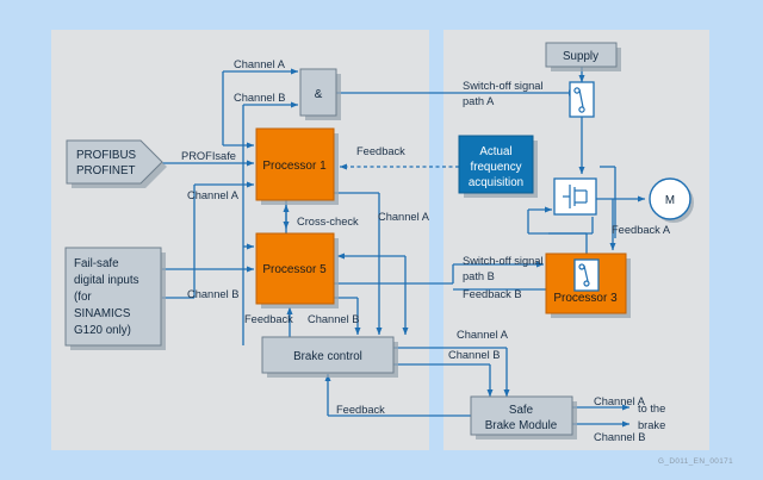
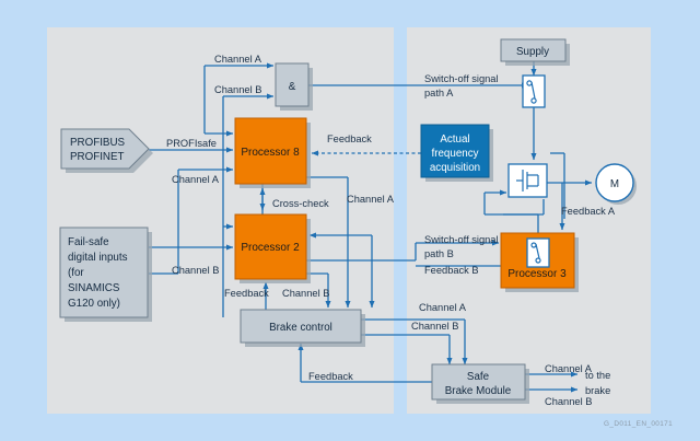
  PROFIBUS
  PROFINET
  Fail-safe
  digital inputs
  (for
  SINAMICS
  G120 only)
  &
- Processor 1
+ Processor 8
- Processor 5
+ Processor 2
  Brake control
  Safe
  Brake Module
  Supply
  Actual
  frequency
  acquisition
  Processor 3
  M
  Channel A
  Channel B
  PROFIsafe
  Channel A
  Channel B
  Cross-check
  Feedback
  Channel A
  Feedback
  Channel B
  Channel A
  Channel B
  Feedback
  Switch-off signal
  path A
  Switch-off signal
  path B
  Feedback B
  Feedback A
  Channel A
  Channel B
  to the
  brake
